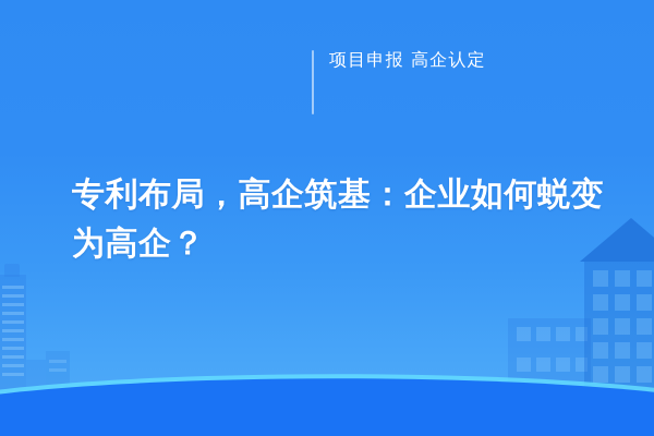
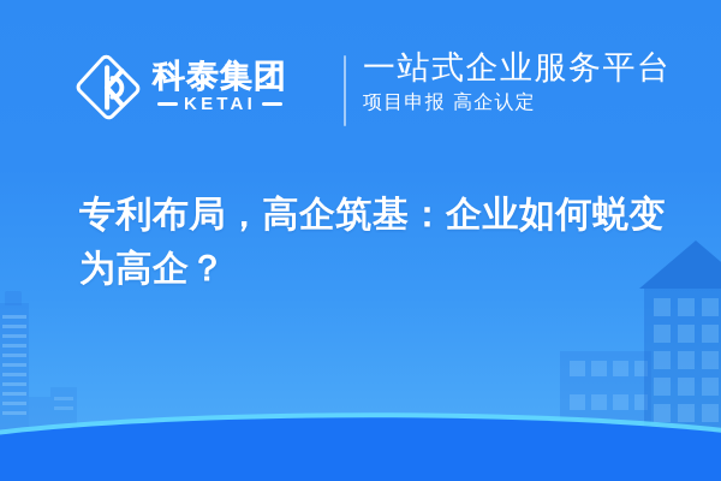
+ 科泰集团
+ KETAI
+ 一站式企业服务平台
  项目申报 高企认定
  专利布局，高企筑基：企业如何蜕变为高企？
